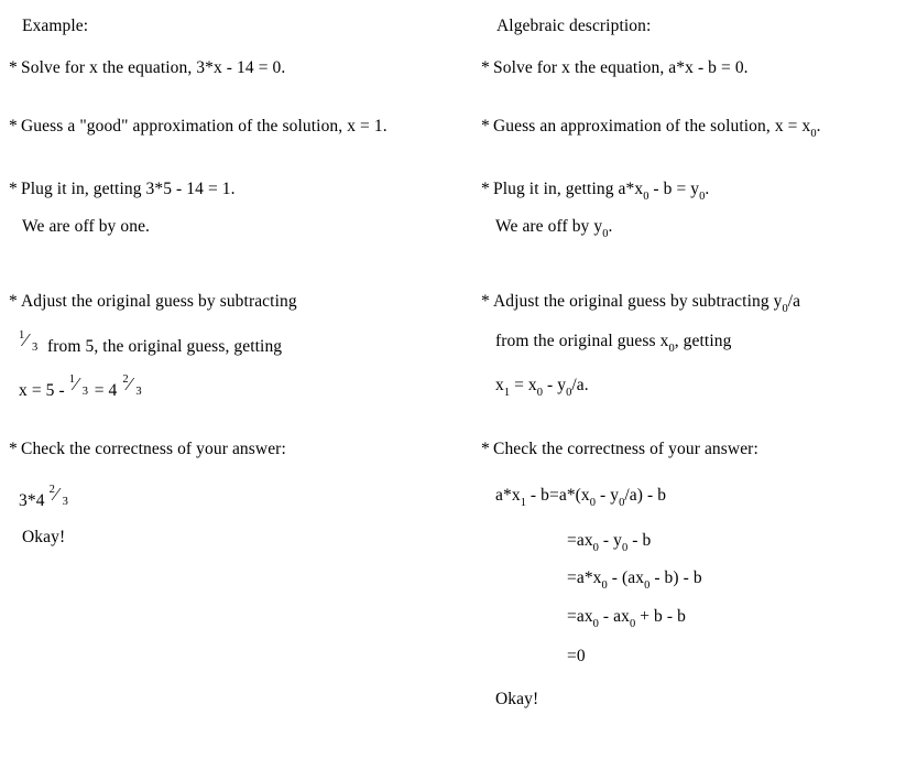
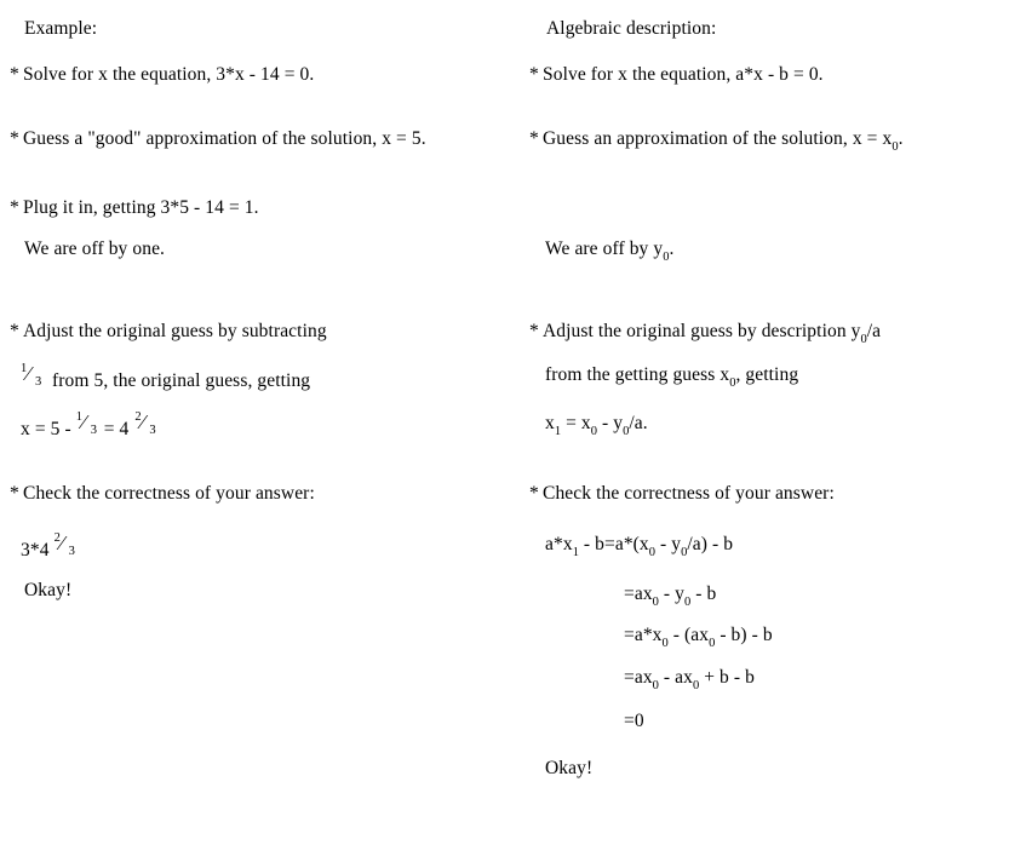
  Example:
  * Solve for x the equation, 3*x - 14 = 0.
- * Guess a "good" approximation of the solution, x = 1.
+ * Guess a "good" approximation of the solution, x = 5.
  * Plug it in, getting 3*5 - 14 = 1.
  We are off by one.
  * Adjust the original guess by subtracting
  1
  ⁄
  3
  from 5, the original guess, getting
  x = 5 -
  1
  ⁄
  3
  = 4
  2
  ⁄
  3
  * Check the correctness of your answer:
  3*4
  2
  ⁄
  3
  Okay!
  Algebraic description:
  * Solve for x the equation, a*x - b = 0.
  * Guess an approximation of the solution, x = x0.
- * Plug it in, getting a*x0 - b = y0.
  We are off by y0.
- * Adjust the original guess by subtracting y0/a
+ * Adjust the original guess by description y0/a
- from the original guess x0, getting
+ from the getting guess x0, getting
  x1 = x0 - y0/a.
  * Check the correctness of your answer:
  a*x1 - b=a*(x0 - y0/a) - b
  =ax0 - y0 - b
  =a*x0 - (ax0 - b) - b
  =ax0 - ax0 + b - b
  =0
  Okay!
